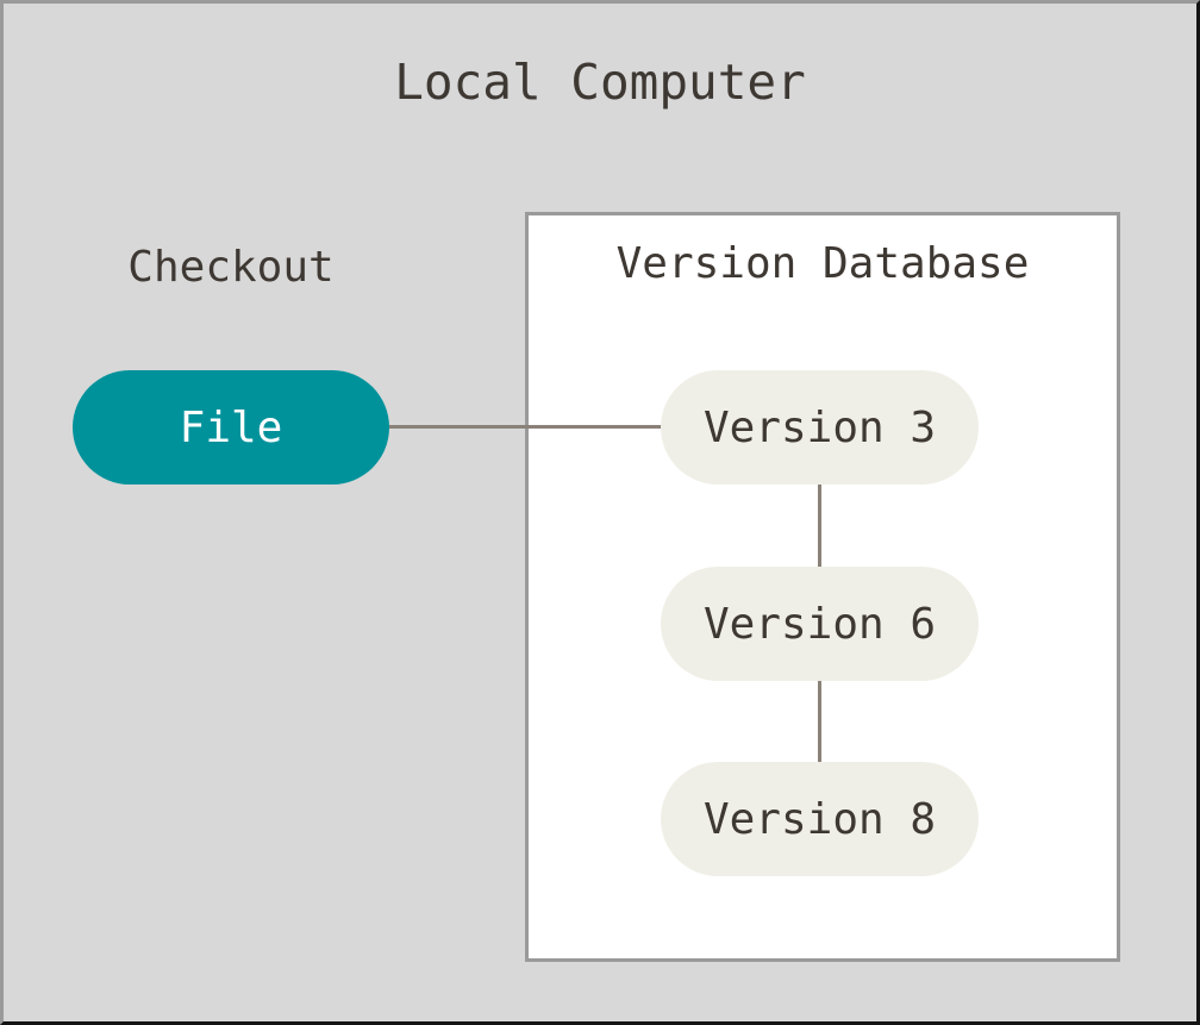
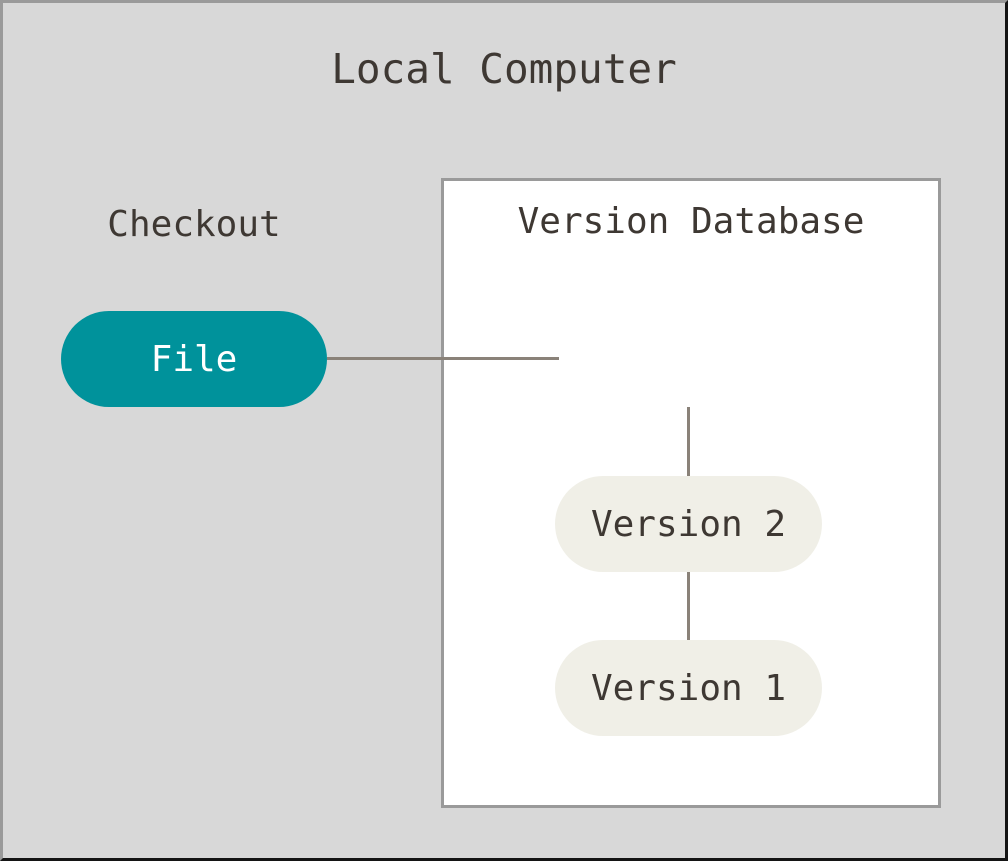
  Local Computer
  Checkout
  Version Database
  File
- Version 3
- Version 6
+ Version 2
- Version 8
+ Version 1
